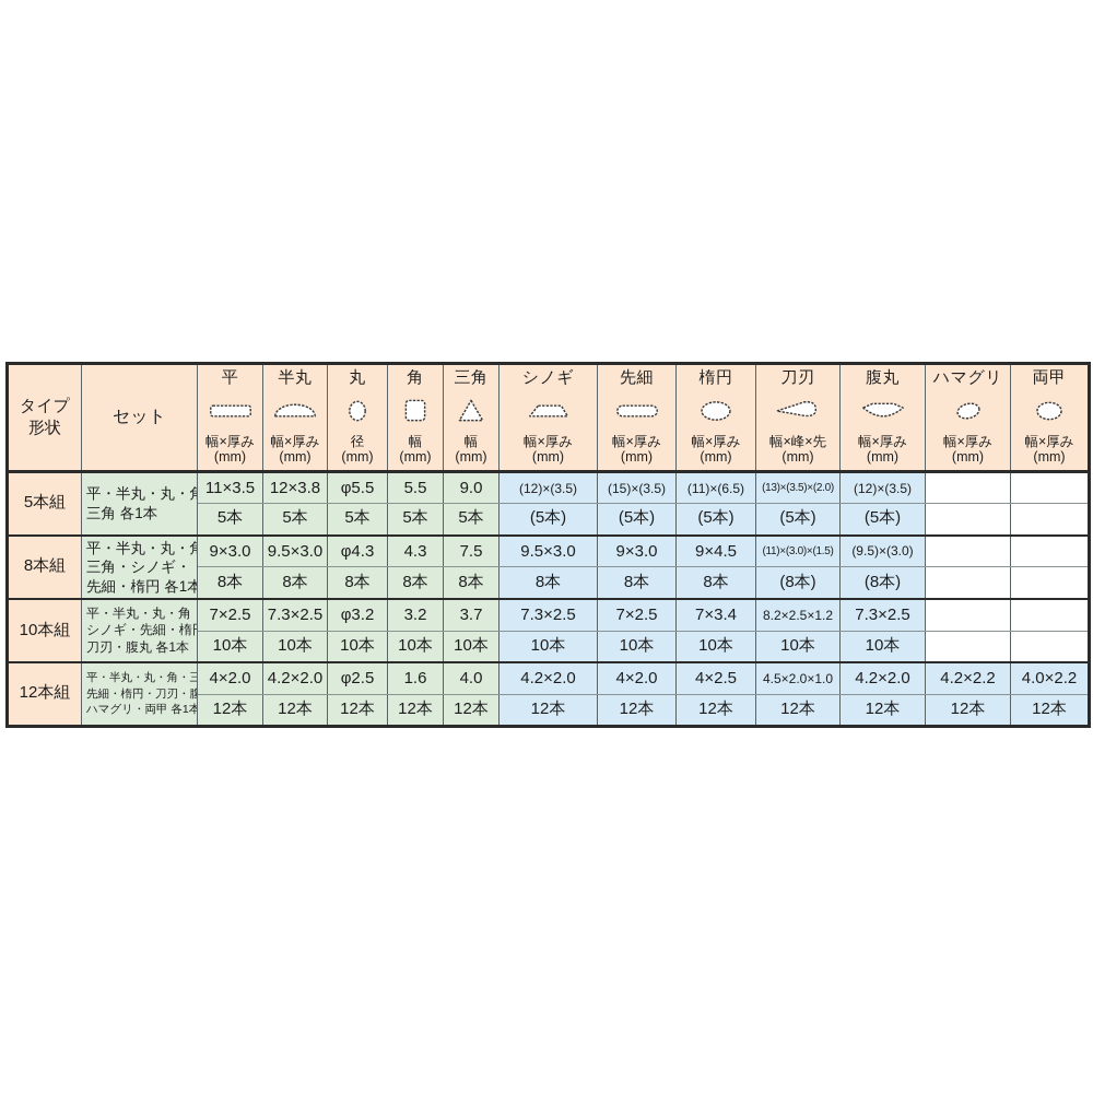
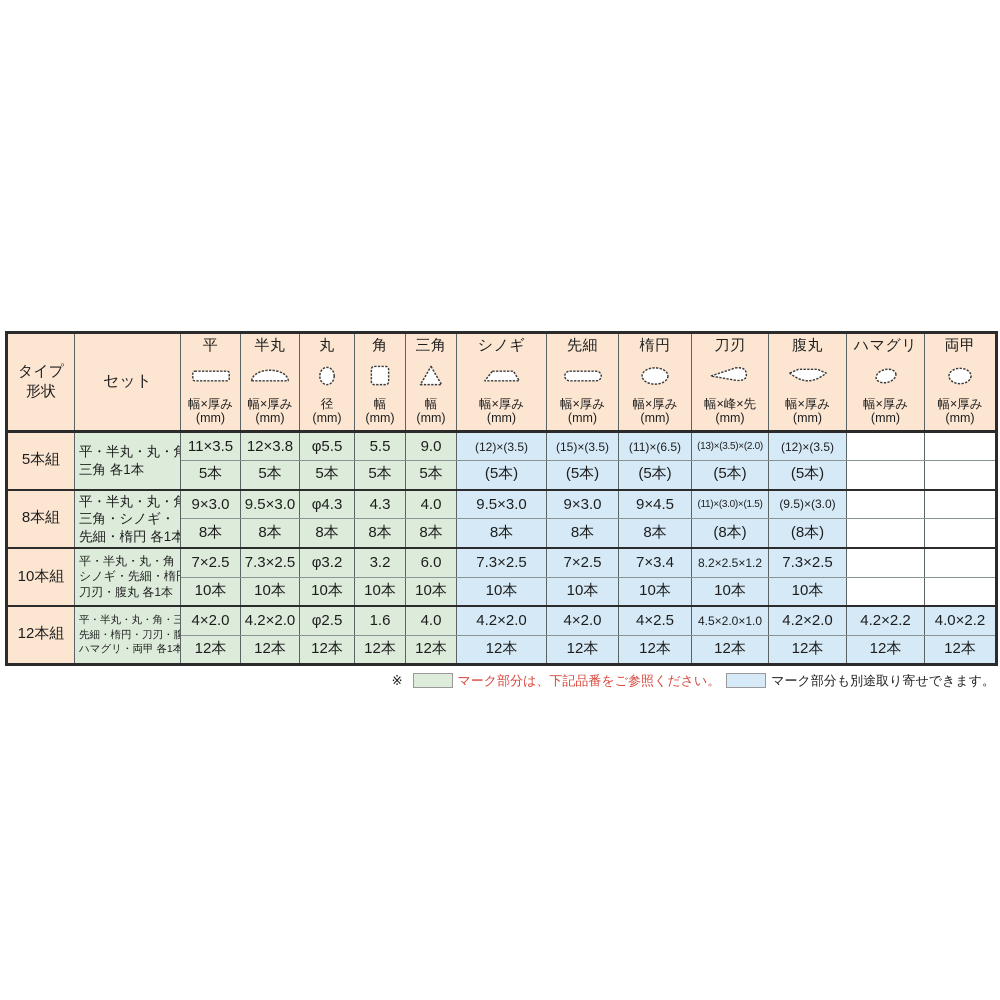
  タイプ形状	セット	平幅×厚み(mm)	半丸幅×厚み(mm)	丸径(mm)	角幅(mm)	三角幅(mm)	シノギ幅×厚み(mm)	先細幅×厚み(mm)	楕円幅×厚み(mm)	刀刃幅×峰×先(mm)	腹丸幅×厚み(mm)	ハマグリ幅×厚み(mm)	両甲幅×厚み(mm)
  5本組	平・半丸・丸・三角 各1本	11×3.5	12×3.8	φ5.5	5.5	9.0	(12)×(3.5)	(15)×(3.5)	(11)×(6.5)	(13)×(3.5)×(2.0)	(12)×(3.5)
  5本	5本	5本	5本	5本	(5本)	(5本)	(5本)	(5本)	(5本)
- 8本組	平・半丸・丸・三角・シノギ・先細・楕円 各1本	9×3.0	9.5×3.0	φ4.3	4.3	7.5	9.5×3.0	9×3.0	9×4.5	(11)×(3.0)×(1.5)	(9.5)×(3.0)
+ 8本組	平・半丸・丸・三角・シノギ・先細・楕円 各1本	9×3.0	9.5×3.0	φ4.3	4.3	4.0	9.5×3.0	9×3.0	9×4.5	(11)×(3.0)×(1.5)	(9.5)×(3.0)
  8本	8本	8本	8本	8本	8本	8本	8本	(8本)	(8本)
- 10本組	平・半丸・丸・角シノギ・先細・楕刀刃・腹丸 各1本	7×2.5	7.3×2.5	φ3.2	3.2	3.7	7.3×2.5	7×2.5	7×3.4	8.2×2.5×1.2	7.3×2.5
+ 10本組	平・半丸・丸・角シノギ・先細・楕刀刃・腹丸 各1本	7×2.5	7.3×2.5	φ3.2	3.2	6.0	7.3×2.5	7×2.5	7×3.4	8.2×2.5×1.2	7.3×2.5
  10本	10本	10本	10本	10本	10本	10本	10本	10本	10本
  12本組	平・半丸・丸・角・三先細・楕円・刀刃・腹ハマグリ・両甲 各1本	4×2.0	4.2×2.0	φ2.5	1.6	4.0	4.2×2.0	4×2.0	4×2.5	4.5×2.0×1.0	4.2×2.0	4.2×2.2	4.0×2.2
  12本	12本	12本	12本	12本	12本	12本	12本	12本	12本	12本	12本
+ ※ マーク部分は、下記品番をご参照ください。 マーク部分も別途取り寄せできます。
